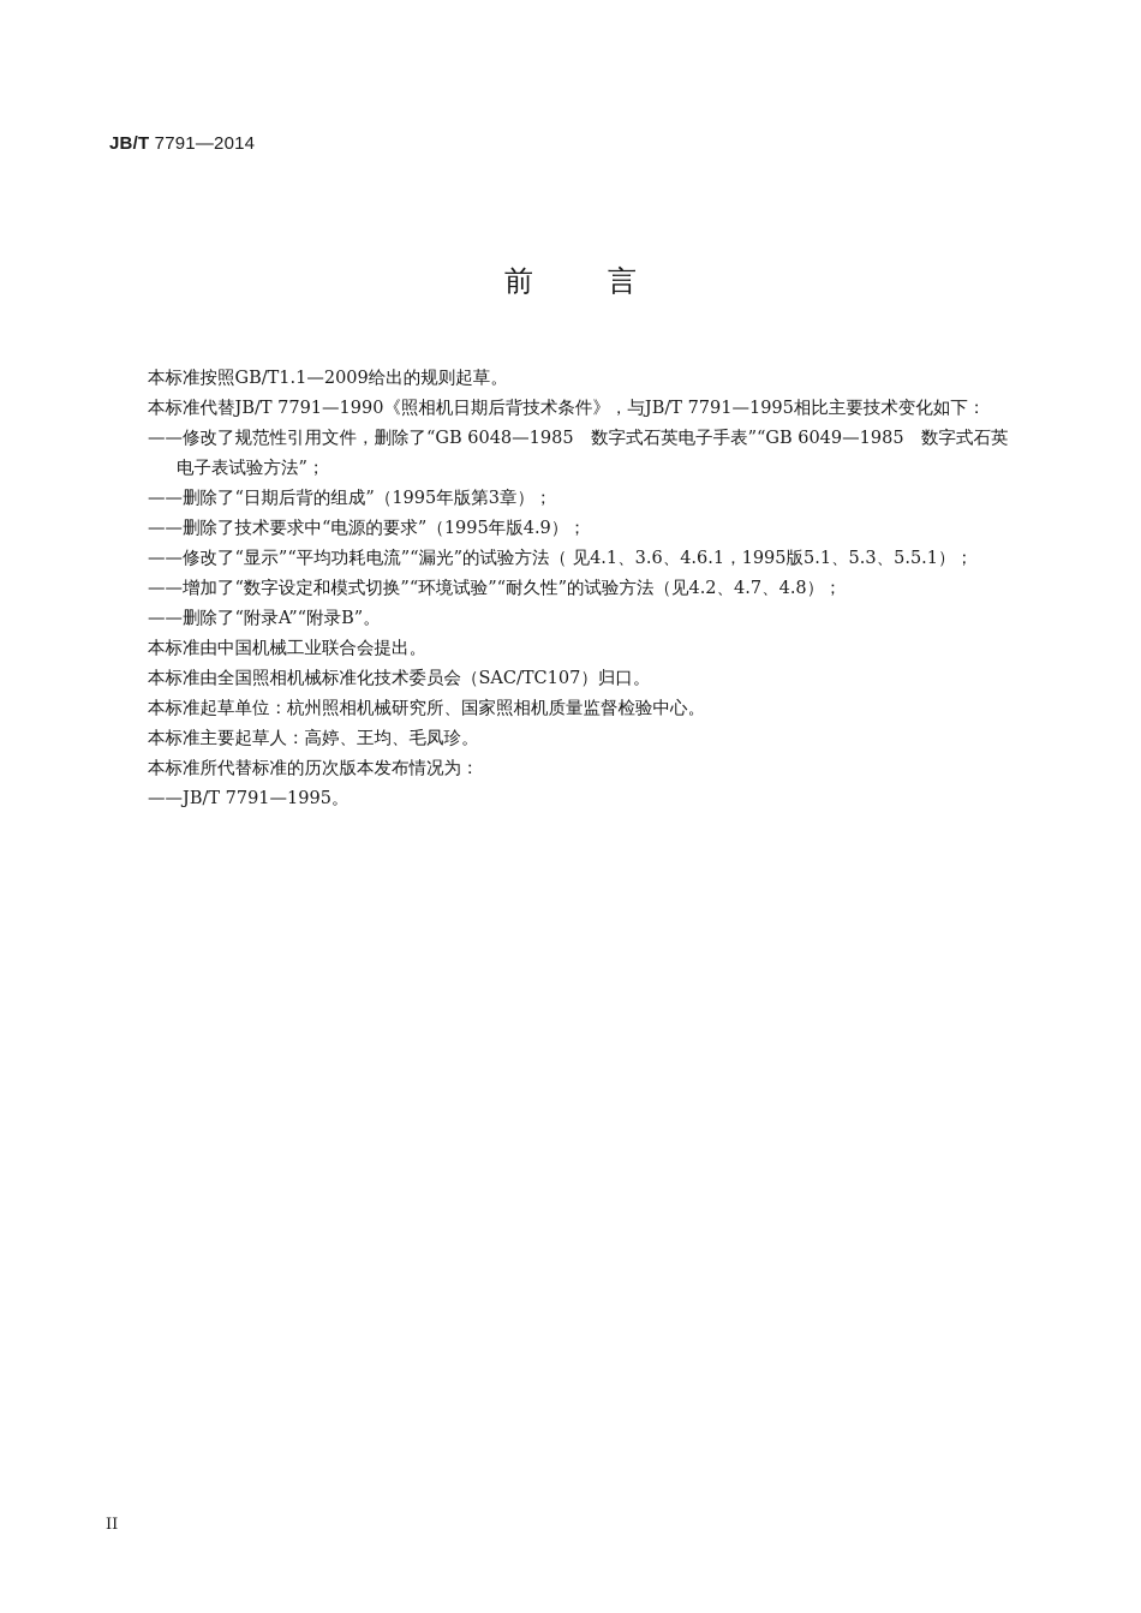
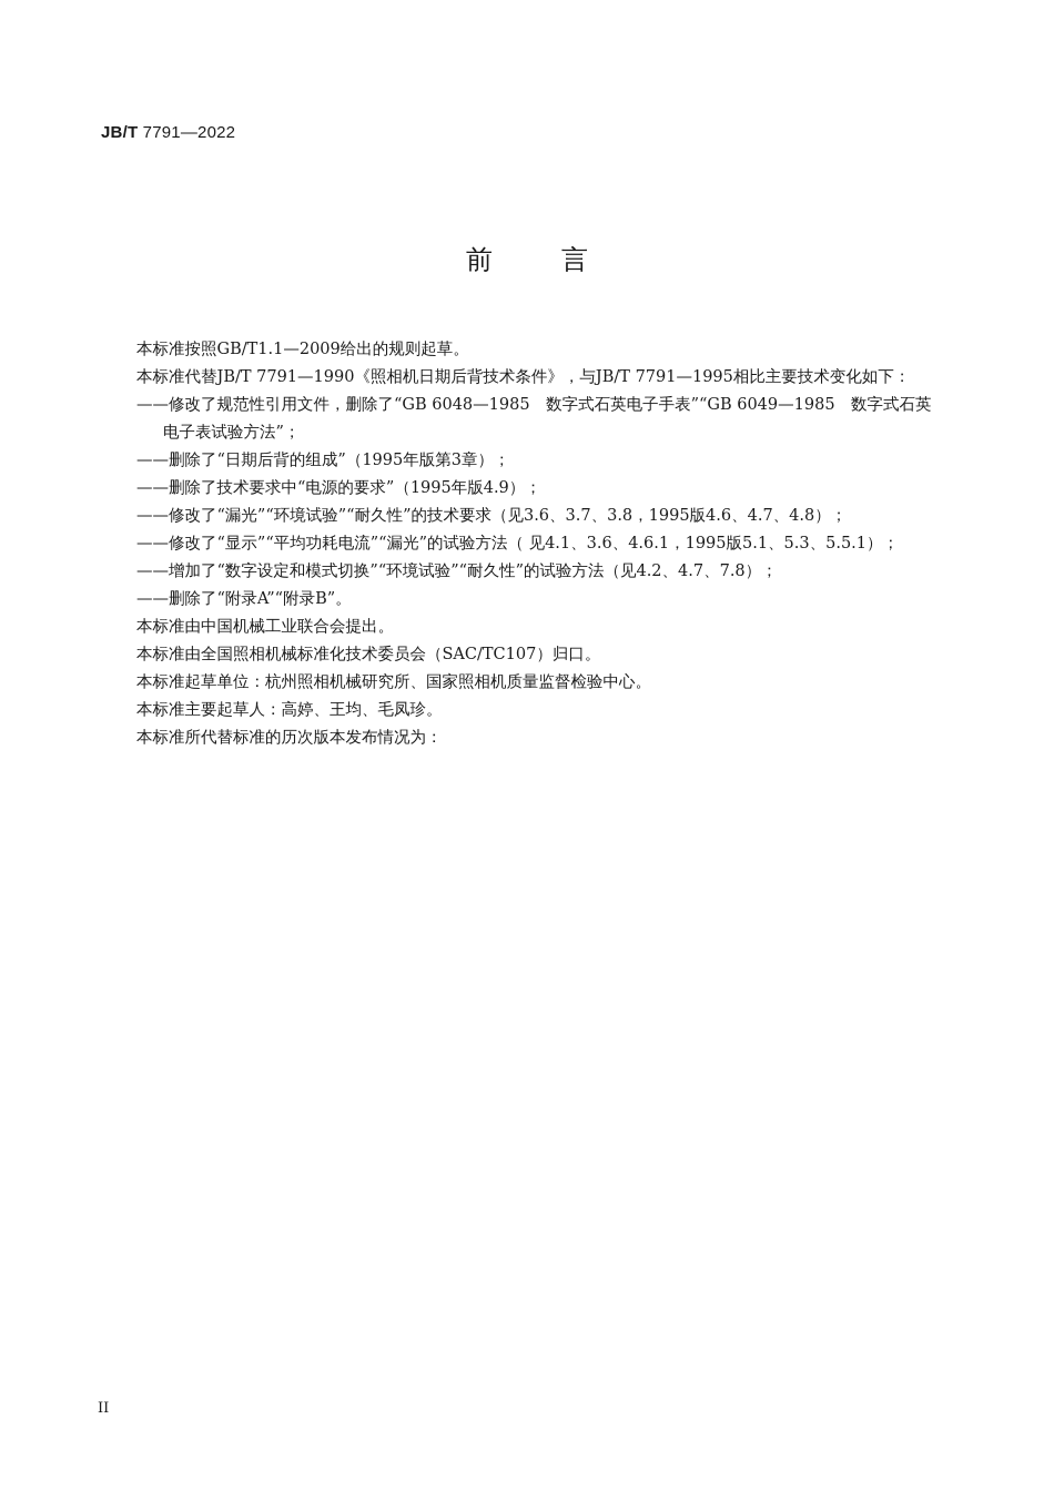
- JB/T 7791—2014
+ JB/T 7791—2022
  前 言
  本标准按照GB/T1.1—2009给出的规则起草。
  本标准代替JB/T 7791—1990《照相机日期后背技术条件》，与JB/T 7791—1995相比主要技术变化如下：
  ——修改了规范性引用文件，删除了“GB 6048—1985 数字式石英电子手表”“GB 6049—1985 数字式石英电子表试验方法”；
  ——删除了“日期后背的组成”（1995年版第3章）；
  ——删除了技术要求中“电源的要求”（1995年版4.9）；
+ ——修改了“漏光”“环境试验”“耐久性”的技术要求（见3.6、3.7、3.8，1995版4.6、4.7、4.8）；
  ——修改了“显示”“平均功耗电流”“漏光”的试验方法（ 见4.1、3.6、4.6.1，1995版5.1、5.3、5.5.1）；
- ——增加了“数字设定和模式切换”“环境试验”“耐久性”的试验方法（见4.2、4.7、4.8）；
+ ——增加了“数字设定和模式切换”“环境试验”“耐久性”的试验方法（见4.2、4.7、7.8）；
  ——删除了“附录A”“附录B”。
  本标准由中国机械工业联合会提出。
  本标准由全国照相机械标准化技术委员会（SAC/TC107）归口。
  本标准起草单位：杭州照相机械研究所、国家照相机质量监督检验中心。
  本标准主要起草人：高婷、王均、毛凤珍。
  本标准所代替标准的历次版本发布情况为：
- ——JB/T 7791—1995。
  II
